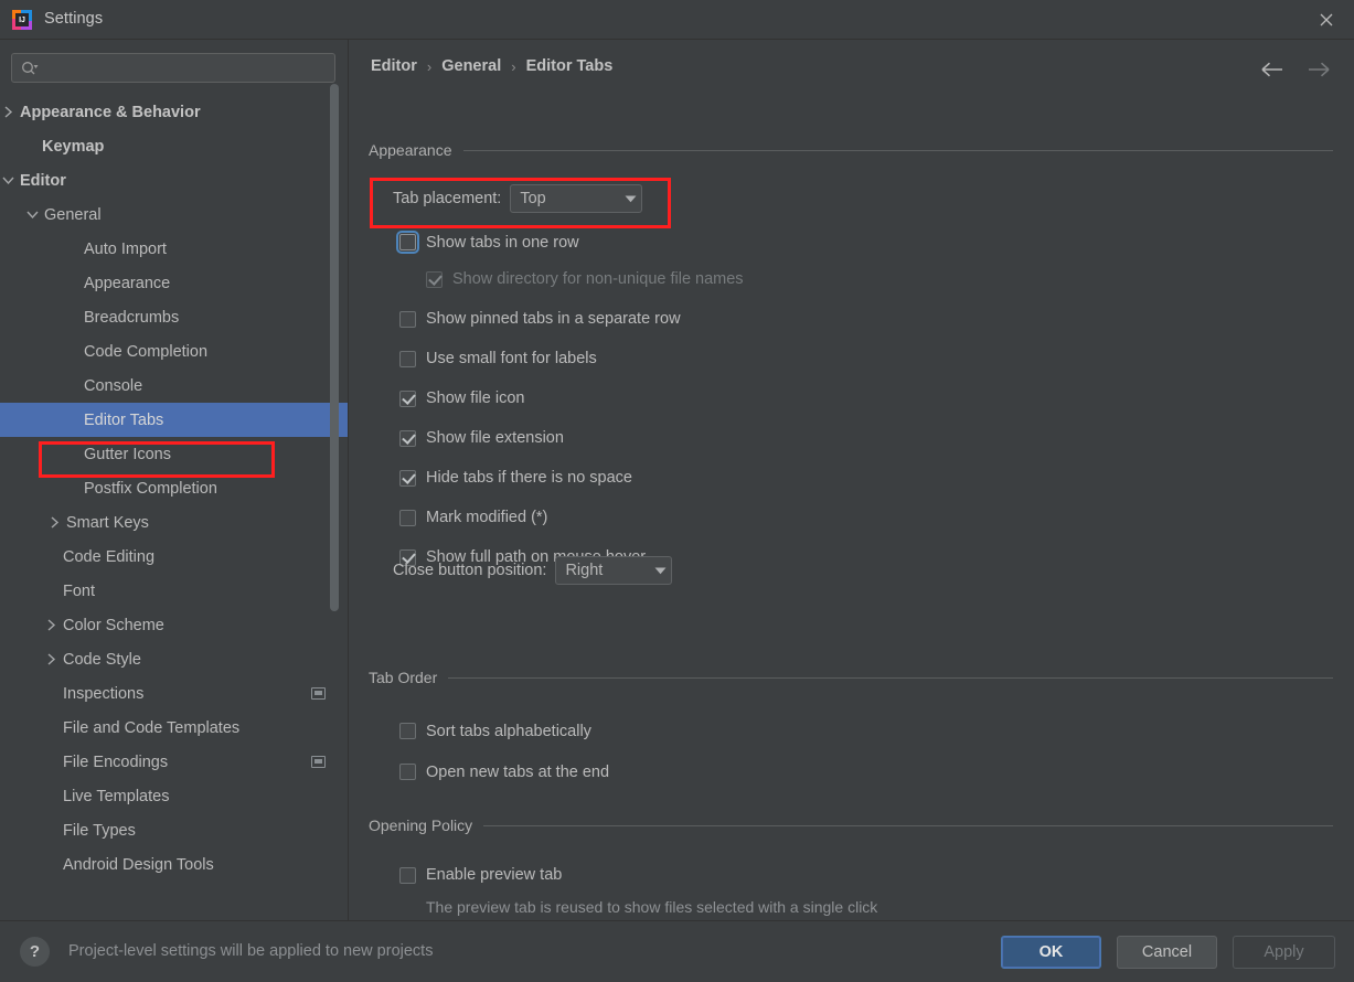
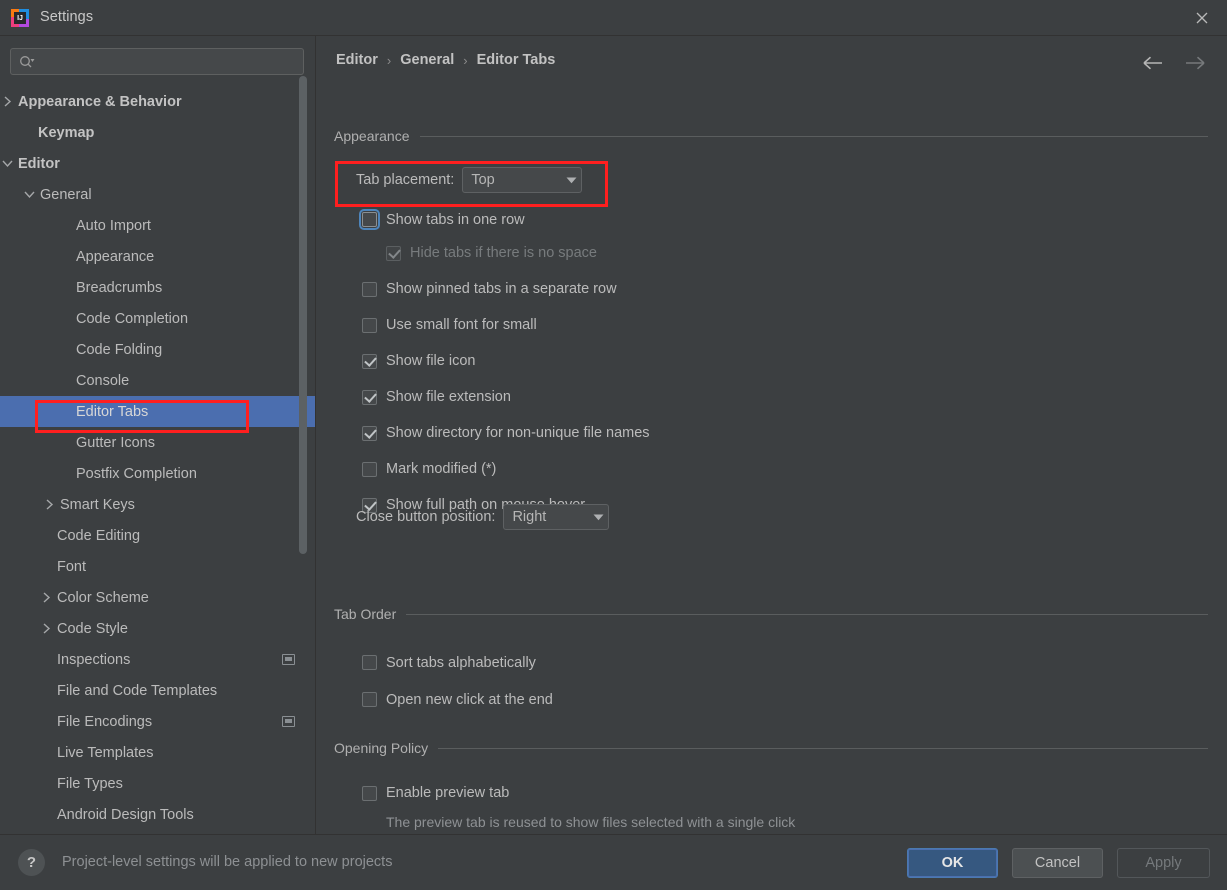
  Settings
  Appearance & Behavior
  Keymap
  Editor
  General
  Auto Import
  Appearance
  Breadcrumbs
  Code Completion
+ Code Folding
  Console
  Editor Tabs
  Gutter Icons
  Postfix Completion
  Smart Keys
  Code Editing
  Font
  Color Scheme
  Code Style
  Inspections
  File and Code Templates
  File Encodings
  Live Templates
  File Types
  Android Design Tools
  Editor
  ›
  General
  ›
  Editor Tabs
  Appearance
  Tab placement:
  Top
  Show tabs in one row
- Show directory for non-unique file names
+ Hide tabs if there is no space
  Show pinned tabs in a separate row
- Use small font for labels
+ Use small font for small
  Show file icon
  Show file extension
- Hide tabs if there is no space
+ Show directory for non-unique file names
  Mark modified (*)
  Close button position:
  Right
  Tab Order
  Sort tabs alphabetically
- Open new tabs at the end
+ Open new click at the end
  Opening Policy
  Enable preview tab
  The preview tab is reused to show files selected with a single click
  ?
  Project-level settings will be applied to new projects
  OK
  Cancel
  Apply
